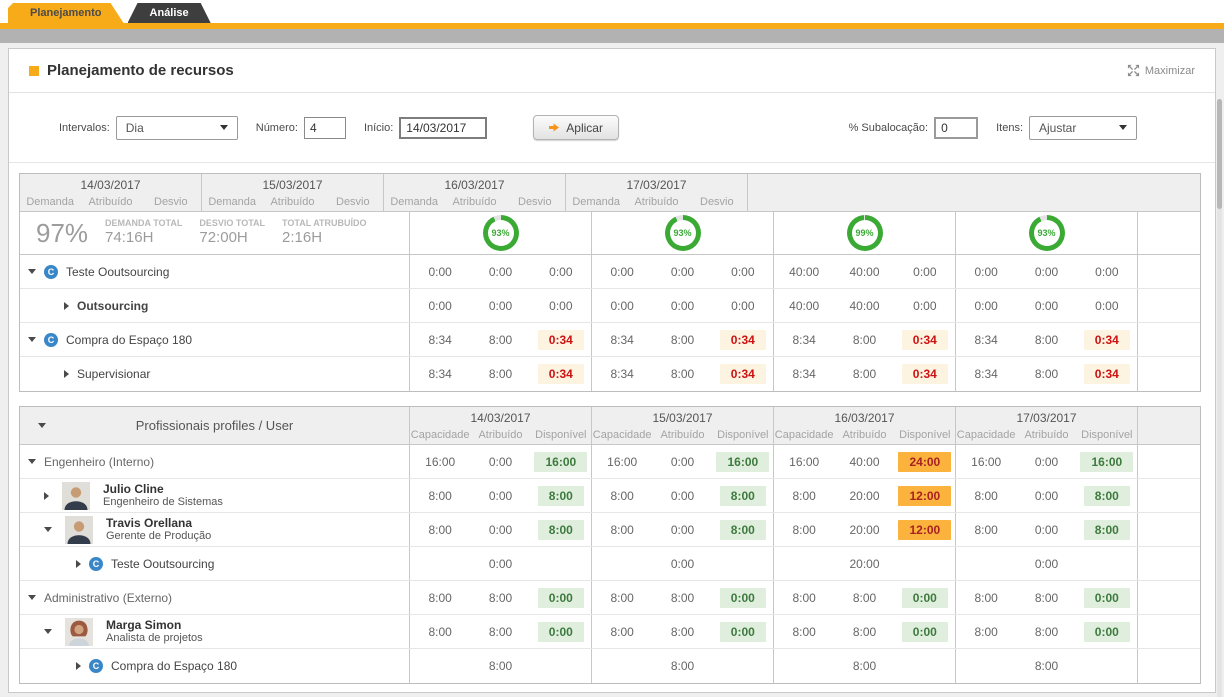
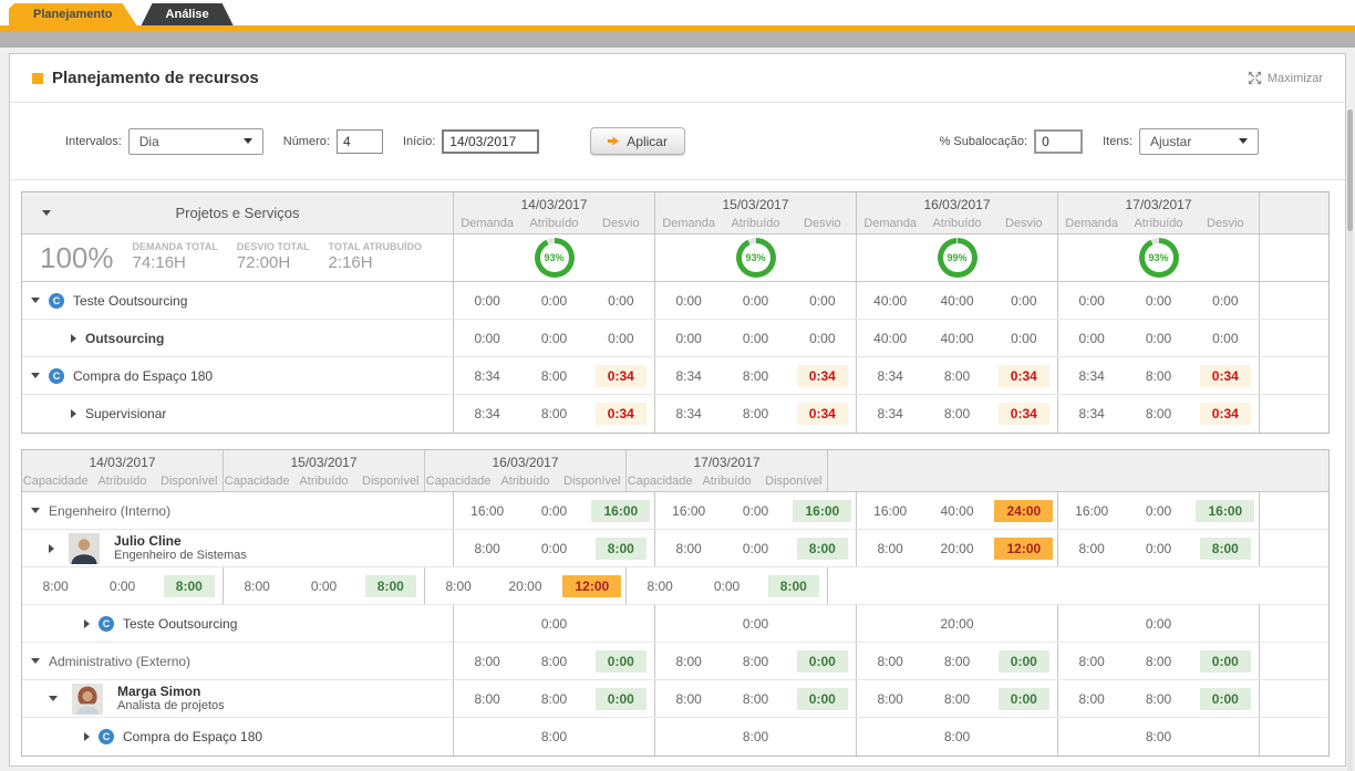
  Planejamento
  Análise
  Planejamento de recursos
  Maximizar
  Intervalos:
  Dia
  Número:
  4
  Início:
  14/03/2017
  Aplicar
  % Subalocação:
  0
  Itens:
  Ajustar
+ Projetos e Serviços
  14/03/2017
  Demanda
  Atribuído
  Desvio
  15/03/2017
  Demanda
  Atribuído
  Desvio
  16/03/2017
  Demanda
  Atribuído
  Desvio
  17/03/2017
  Demanda
  Atribuído
  Desvio
- 97%
+ 100%
  DEMANDA TOTAL
  74:16H
  DESVIO TOTAL
  72:00H
  TOTAL ATRUBUÍDO
  2:16H
  93%
  93%
  99%
  93%
  C
  Teste Ooutsourcing
  0:00
  0:00
  0:00
  0:00
  0:00
  0:00
  40:00
  40:00
  0:00
  0:00
  0:00
  0:00
  Outsourcing
  0:00
  0:00
  0:00
  0:00
  0:00
  0:00
  40:00
  40:00
  0:00
  0:00
  0:00
  0:00
  C
  Compra do Espaço 180
  8:34
  8:00
  0:34
  8:34
  8:00
  0:34
  8:34
  8:00
  0:34
  8:34
  8:00
  0:34
  Supervisionar
  8:34
  8:00
  0:34
  8:34
  8:00
  0:34
  8:34
  8:00
  0:34
  8:34
  8:00
  0:34
- Profissionais profiles / User
  14/03/2017
  Capacidade
  Atribuído
  Disponível
  15/03/2017
  Capacidade
  Atribuído
  Disponível
  16/03/2017
  Capacidade
  Atribuído
  Disponível
  17/03/2017
  Capacidade
  Atribuído
  Disponível
  Engenheiro (Interno)
  16:00
  0:00
  16:00
  16:00
  0:00
  16:00
  16:00
  40:00
  24:00
  16:00
  0:00
  16:00
  Julio Cline
  Engenheiro de Sistemas
  8:00
  0:00
  8:00
  8:00
  0:00
  8:00
  8:00
  20:00
  12:00
  8:00
  0:00
  8:00
- Travis Orellana
- Gerente de Produção
  8:00
  0:00
  8:00
  8:00
  0:00
  8:00
  8:00
  20:00
  12:00
  8:00
  0:00
  8:00
  C
  Teste Ooutsourcing
  0:00
  0:00
  20:00
  0:00
  Administrativo (Externo)
  8:00
  8:00
  0:00
  8:00
  8:00
  0:00
  8:00
  8:00
  0:00
  8:00
  8:00
  0:00
  Marga Simon
  Analista de projetos
  8:00
  8:00
  0:00
  8:00
  8:00
  0:00
  8:00
  8:00
  0:00
  8:00
  8:00
  0:00
  C
  Compra do Espaço 180
  8:00
  8:00
  8:00
  8:00
